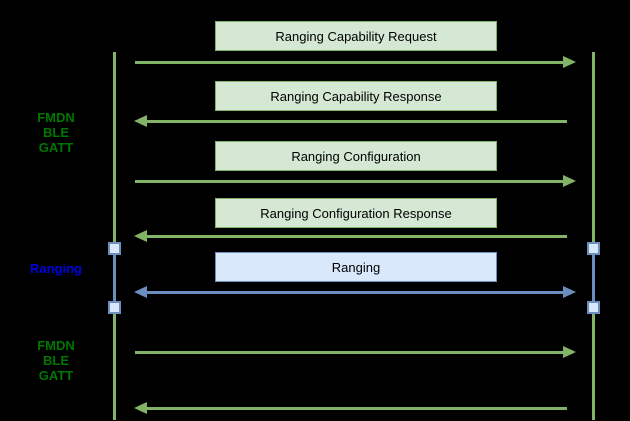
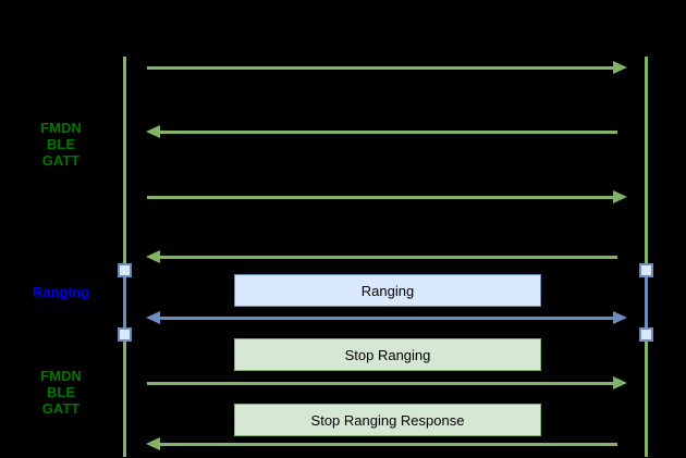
  FMDN
  BLE
  GATT
  Ranging
  FMDN
  BLE
  GATT
- Ranging Capability Request
- Ranging Capability Response
- Ranging Configuration
- Ranging Configuration Response
  Ranging
+ Stop Ranging
+ Stop Ranging Response
